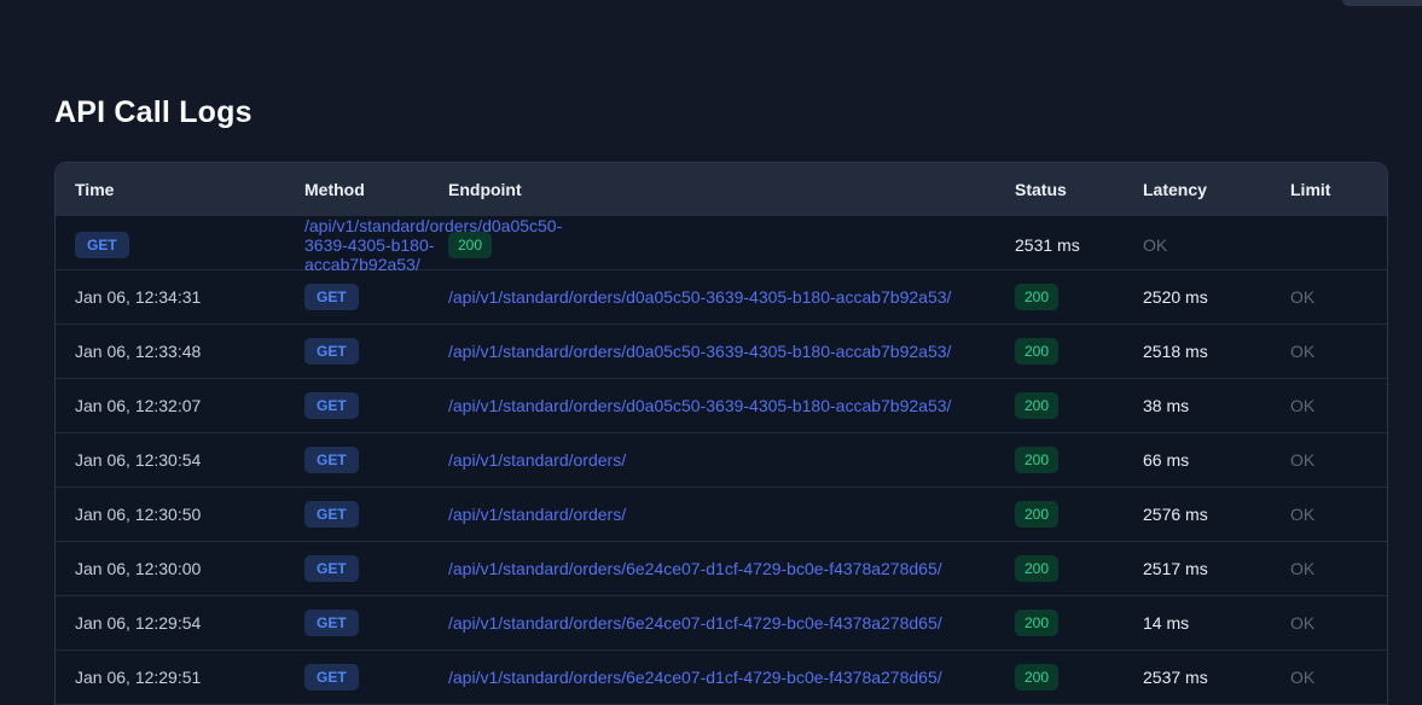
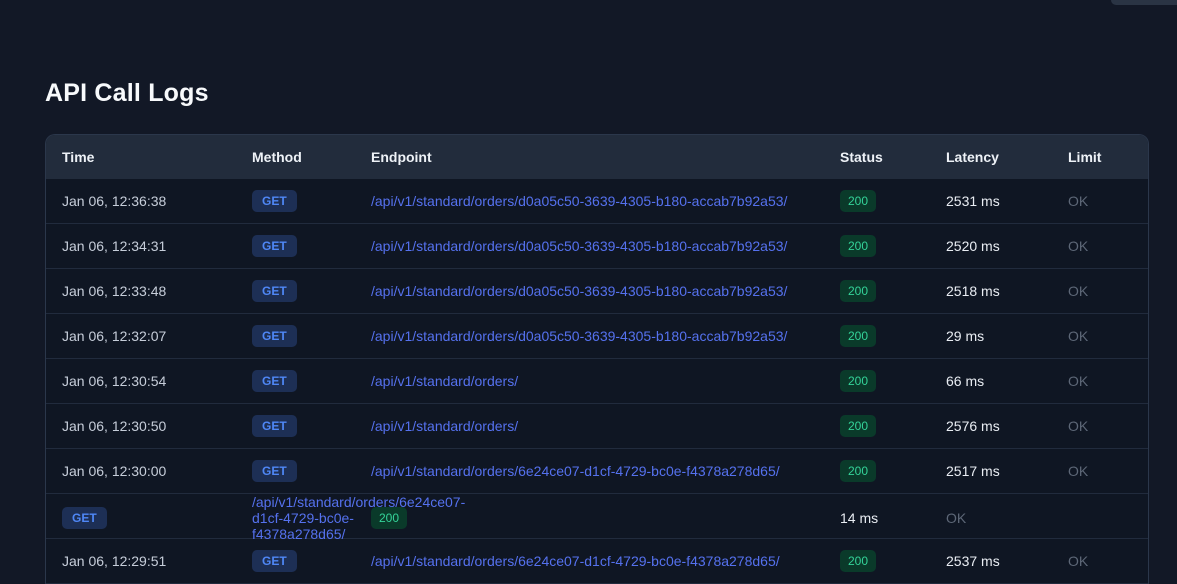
  API Call Logs
  Time
  Method
  Endpoint
  Status
  Latency
  Limit
+ Jan 06, 12:36:38
  GET
  /api/v1/standard/orders/d0a05c50-3639-4305-b180-accab7b92a53/
  200
  2531 ms
  OK
  Jan 06, 12:34:31
  GET
  /api/v1/standard/orders/d0a05c50-3639-4305-b180-accab7b92a53/
  200
  2520 ms
  OK
  Jan 06, 12:33:48
  GET
  /api/v1/standard/orders/d0a05c50-3639-4305-b180-accab7b92a53/
  200
  2518 ms
  OK
  Jan 06, 12:32:07
  GET
  /api/v1/standard/orders/d0a05c50-3639-4305-b180-accab7b92a53/
  200
- 38 ms
+ 29 ms
  OK
  Jan 06, 12:30:54
  GET
  /api/v1/standard/orders/
  200
  66 ms
  OK
  Jan 06, 12:30:50
  GET
  /api/v1/standard/orders/
  200
  2576 ms
  OK
  Jan 06, 12:30:00
  GET
  /api/v1/standard/orders/6e24ce07-d1cf-4729-bc0e-f4378a278d65/
  200
  2517 ms
  OK
- Jan 06, 12:29:54
  GET
  /api/v1/standard/orders/6e24ce07-d1cf-4729-bc0e-f4378a278d65/
  200
  14 ms
  OK
  Jan 06, 12:29:51
  GET
  /api/v1/standard/orders/6e24ce07-d1cf-4729-bc0e-f4378a278d65/
  200
  2537 ms
  OK
